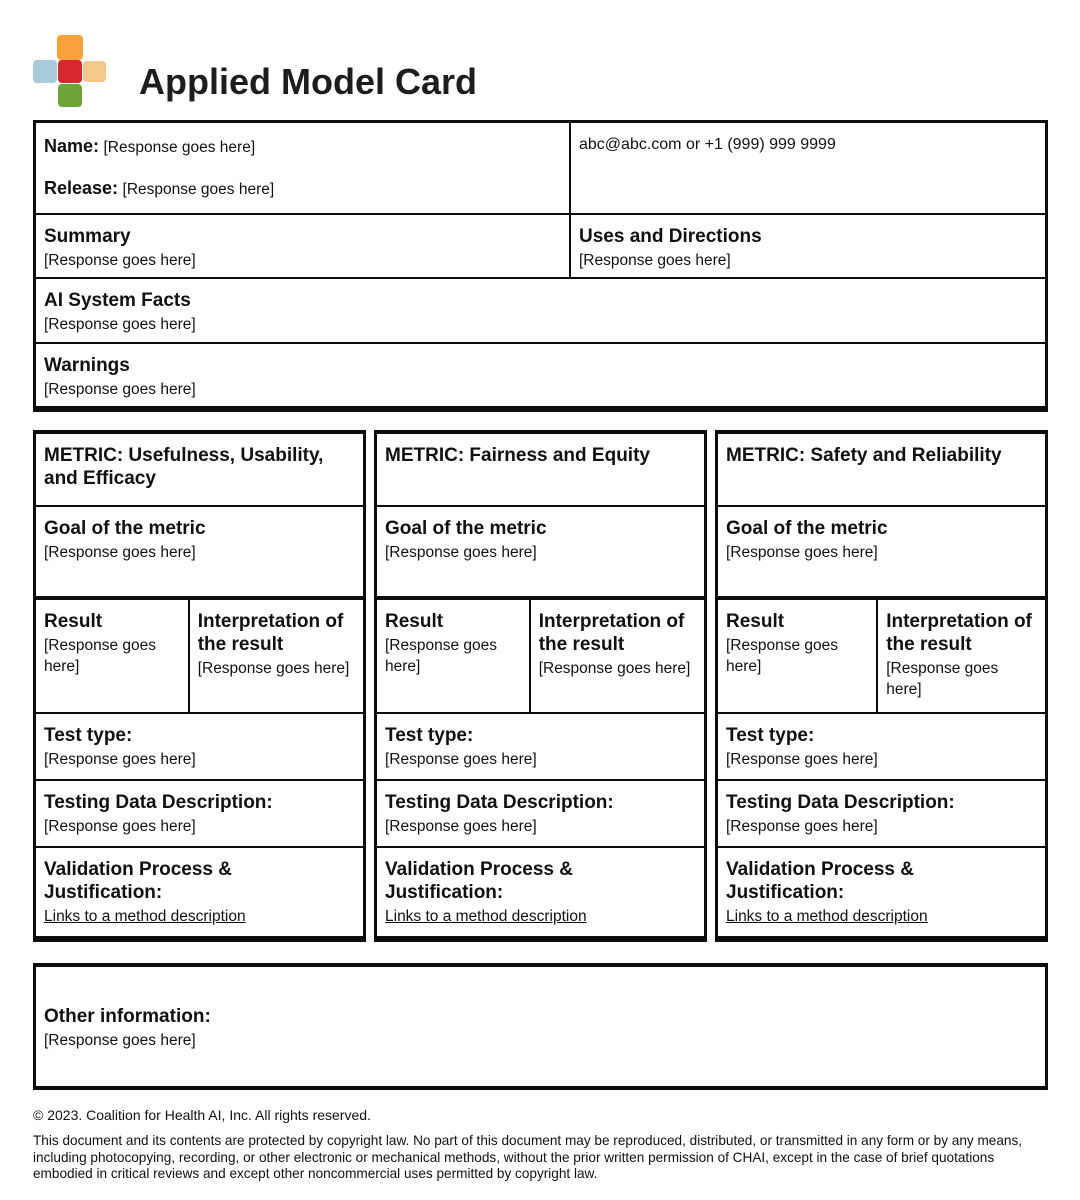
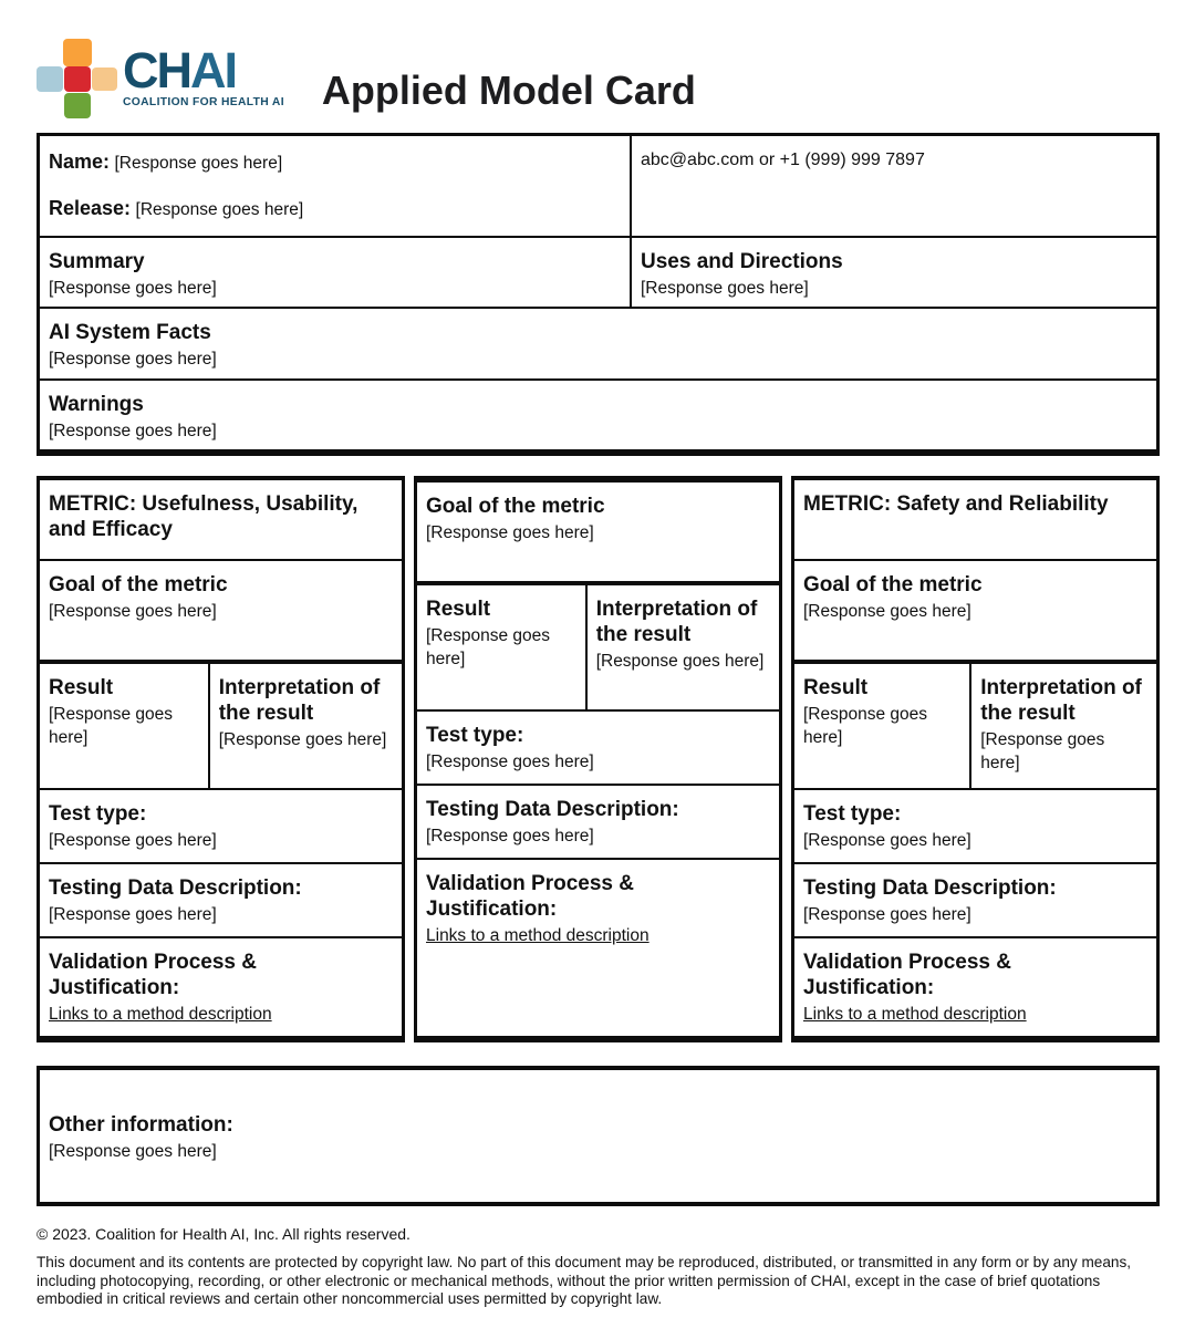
+ CHAI
+ COALITION FOR HEALTH AI
  Applied Model Card
  Name: [Response goes here]
  Release: [Response goes here]
- abc@abc.com or +1 (999) 999 9999
+ abc@abc.com or +1 (999) 999 7897
  Summary
  [Response goes here]
  Uses and Directions
  [Response goes here]
  AI System Facts
  [Response goes here]
  Warnings
  [Response goes here]
  METRIC: Usefulness, Usability, and Efficacy
  Goal of the metric
  [Response goes here]
  Result
  [Response goes here]
  Interpretation of the result
  [Response goes here]
  Test type:
  [Response goes here]
  Testing Data Description:
  [Response goes here]
  Validation Process & Justification:
  Links to a method description
- METRIC: Fairness and Equity
  Goal of the metric
  [Response goes here]
  Result
  [Response goes here]
  Interpretation of the result
  [Response goes here]
  Test type:
  [Response goes here]
  Testing Data Description:
  [Response goes here]
  Validation Process & Justification:
  Links to a method description
  METRIC: Safety and Reliability
  Goal of the metric
  [Response goes here]
  Result
  [Response goes here]
  Interpretation of the result
  [Response goes here]
  Test type:
  [Response goes here]
  Testing Data Description:
  [Response goes here]
  Validation Process & Justification:
  Links to a method description
  Other information:
  [Response goes here]
  © 2023. Coalition for Health AI, Inc. All rights reserved.
- This document and its contents are protected by copyright law. No part of this document may be reproduced, distributed, or transmitted in any form or by any means, including photocopying, recording, or other electronic or mechanical methods, without the prior written permission of CHAI, except in the case of brief quotations embodied in critical reviews and except other noncommercial uses permitted by copyright law.
+ This document and its contents are protected by copyright law. No part of this document may be reproduced, distributed, or transmitted in any form or by any means, including photocopying, recording, or other electronic or mechanical methods, without the prior written permission of CHAI, except in the case of brief quotations embodied in critical reviews and certain other noncommercial uses permitted by copyright law.
